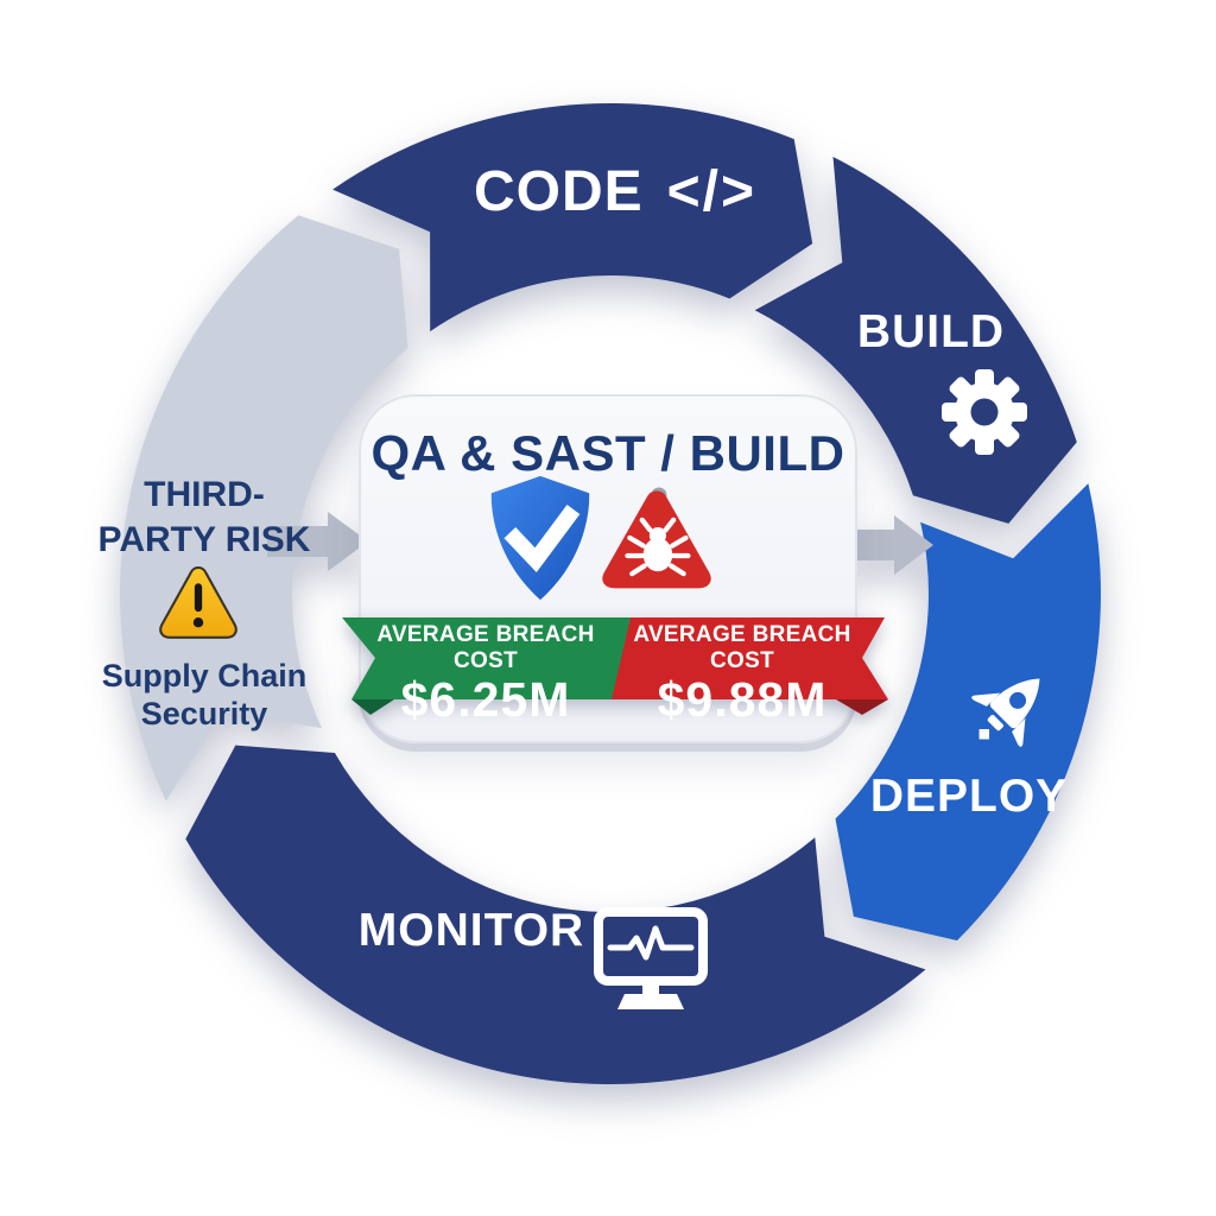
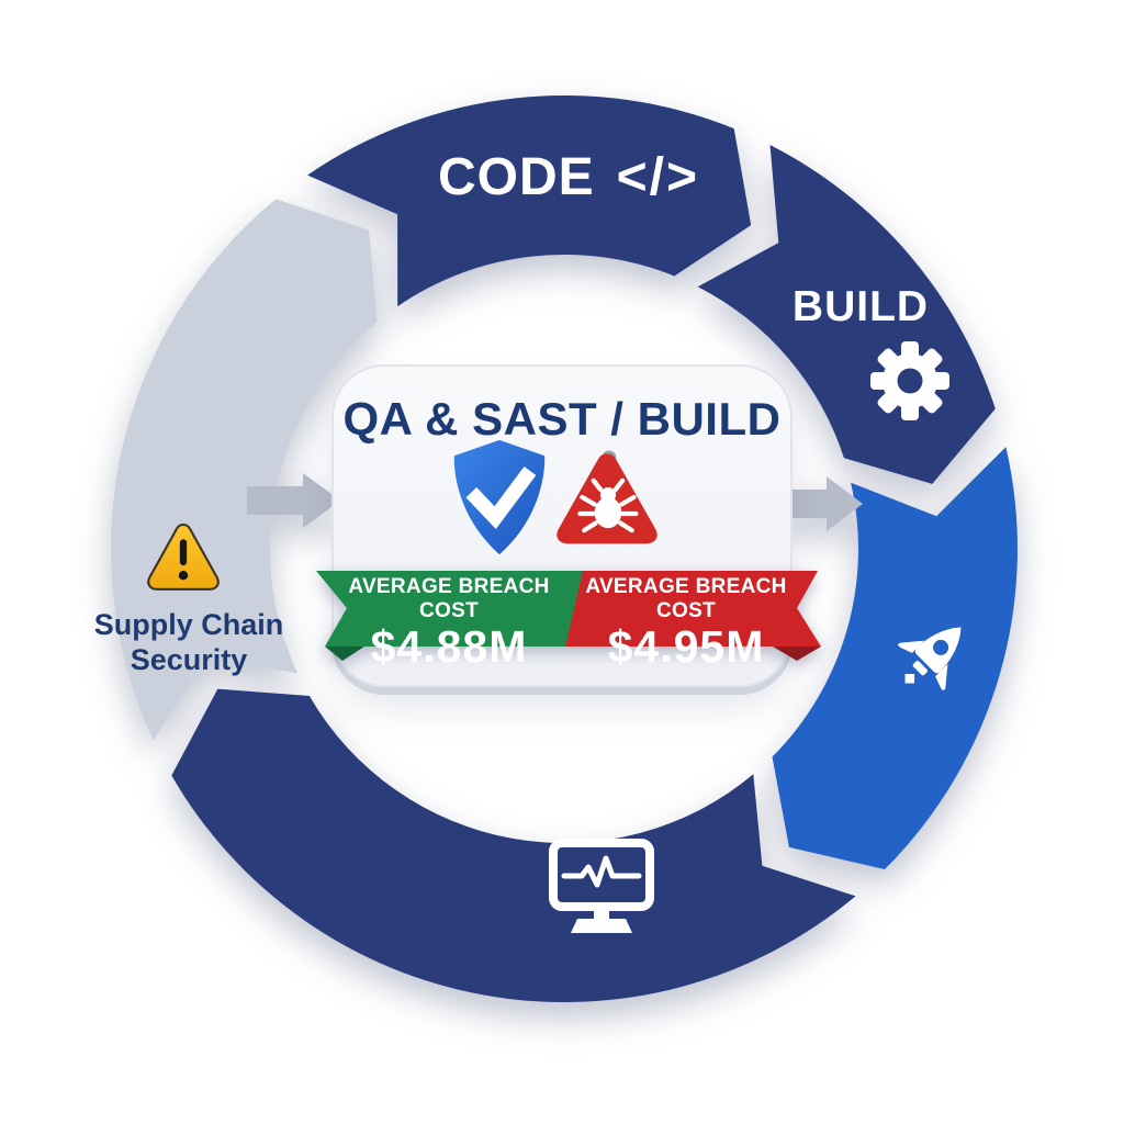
  QA & SAST / BUILD
  AVERAGE BREACH COST
- $6.25M
+ $4.88M
  AVERAGE BREACH COST
- $9.88M
+ $4.95M
  CODE </>
  BUILD
- DEPLOY
- MONITOR
- THIRD-
- PARTY RISK
  Supply Chain
  Security
